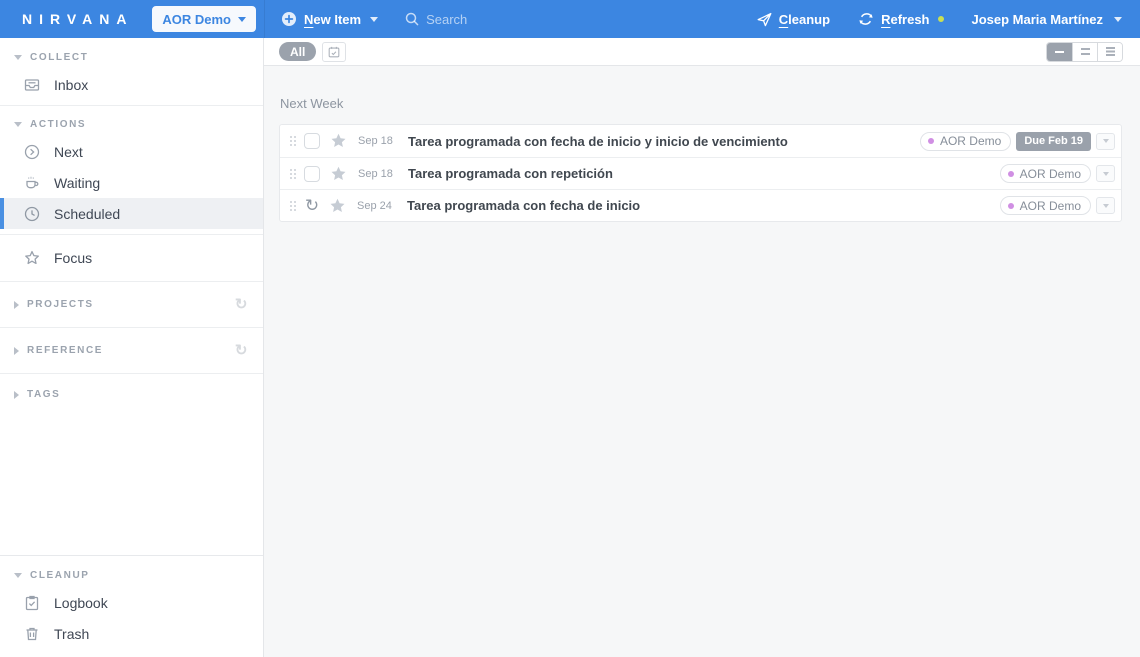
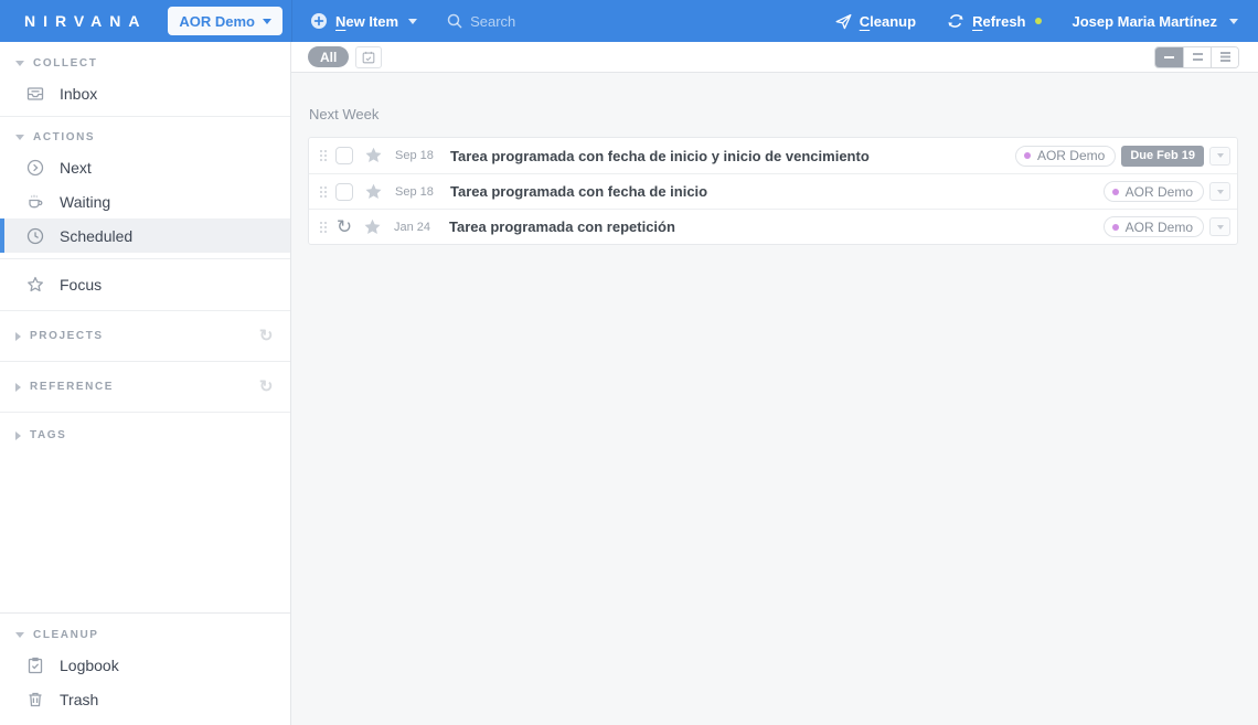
  NIRVANA
  AOR Demo
  New Item
  Search
  Cleanup
  Refresh
  Josep Maria Martínez
  COLLECT
  Inbox
  ACTIONS
  Next
  Waiting
  Scheduled
  Focus
  PROJECTS
  ↻
  REFERENCE
  ↻
  TAGS
  CLEANUP
  Logbook
  Trash
  All
  Next Week
  Sep 18
  Tarea programada con fecha de inicio y inicio de vencimiento
  AOR Demo
  Due Feb 19
  Sep 18
- Tarea programada con repetición
+ Tarea programada con fecha de inicio
  AOR Demo
  ↻
- Sep 24
+ Jan 24
- Tarea programada con fecha de inicio
+ Tarea programada con repetición
  AOR Demo
